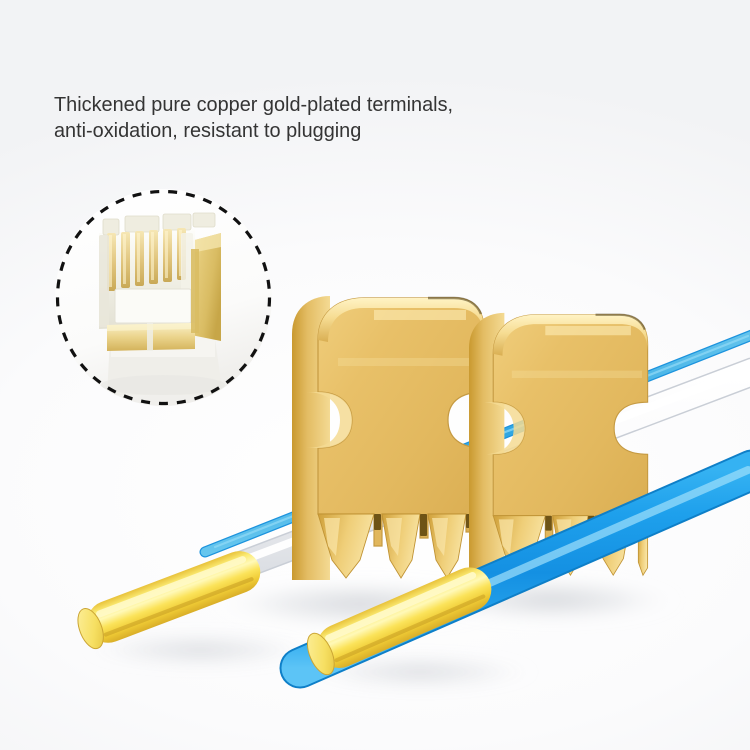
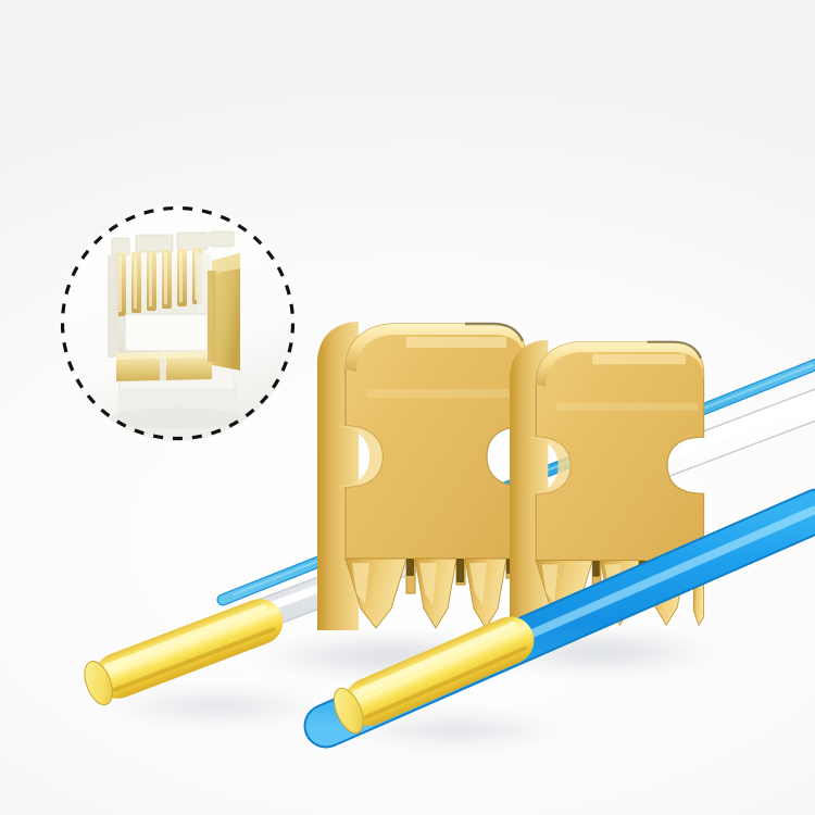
- Thickened pure copper gold-plated terminals,
- anti-oxidation, resistant to plugging
